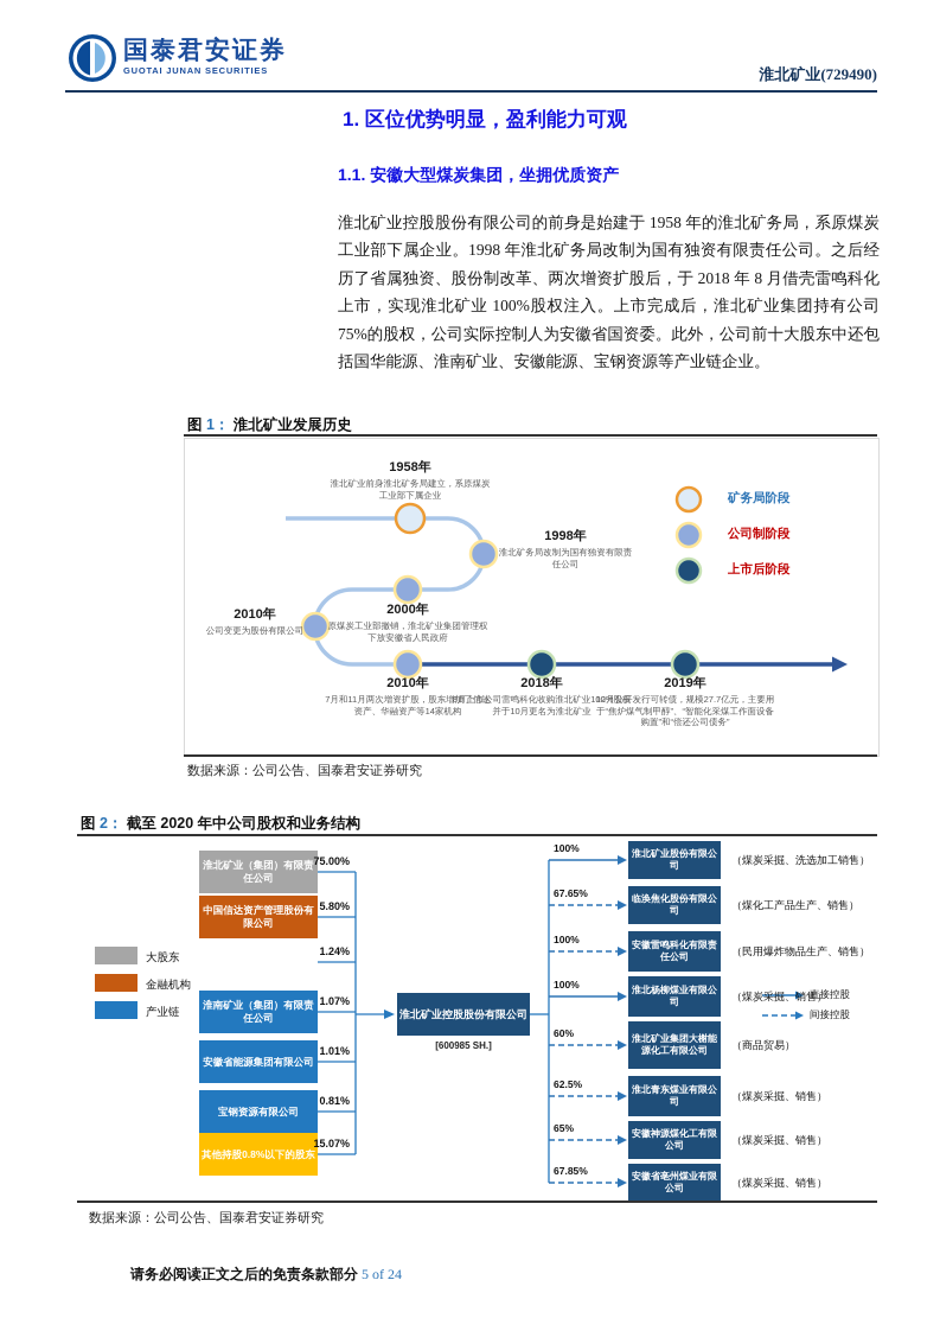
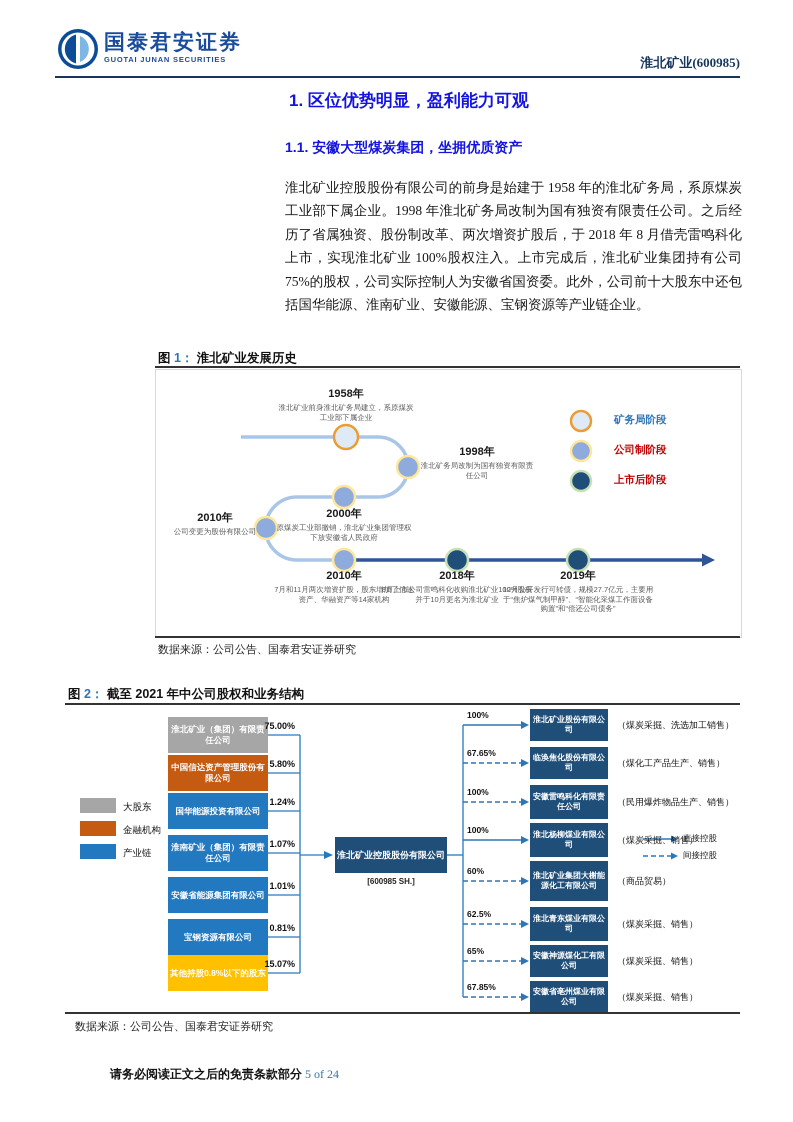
  国泰君安证券
  GUOTAI JUNAN SECURITIES
- 淮北矿业(729490)
+ 淮北矿业(600985)
  1. 区位优势明显，盈利能力可观
  1.1. 安徽大型煤炭集团，坐拥优质资产
  淮北矿业控股股份有限公司的前身是始建于 1958 年的淮北矿务局，系原煤炭工业部下属企业。1998 年淮北矿务局改制为国有独资有限责任公司。之后经历了省属独资、股份制改革、两次增资扩股后，于 2018 年 8 月借壳雷鸣科化上市，实现淮北矿业 100%股权注入。上市完成后，淮北矿业集团持有公司 75%的股权，公司实际控制人为安徽省国资委。此外，公司前十大股东中还包括国华能源、淮南矿业、安徽能源、宝钢资源等产业链企业。
  图 1： 淮北矿业发展历史
  1958年
  淮北矿业前身淮北矿务局建立，系原煤炭工业部下属企业
  1998年
  淮北矿务局改制为国有独资有限责任公司
  2000年
  原煤炭工业部撤销，淮北矿业集团管理权下放安徽省人民政府
  2010年
  公司变更为股份有限公司
  2010年
  7月和11月两次增资扩股，股东增加了信达资产、华融资产等14家机构
  2018年
  8月上市公司雷鸣科化收购淮北矿业100%股权并于10月更名为淮北矿业
  2019年
  12月公开发行可转债，规模27.7亿元，主要用于“焦炉煤气制甲醇”、“智能化采煤工作面设备购置”和“偿还公司债务”
  矿务局阶段
  公司制阶段
  上市后阶段
  数据来源：公司公告、国泰君安证券研究
- 图 2： 截至 2020 年中公司股权和业务结构
+ 图 2： 截至 2021 年中公司股权和业务结构
  大股东
  金融机构
  产业链
  淮北矿业（集团）有限责任公司
  中国信达资产管理股份有限公司
+ 国华能源投资有限公司
  淮南矿业（集团）有限责任公司
  安徽省能源集团有限公司
  宝钢资源有限公司
  其他持股0.8%以下的股东
  75.00%
  5.80%
  1.24%
  1.07%
  1.01%
  0.81%
  15.07%
  淮北矿业控股股份有限公司
  [600985 SH.]
  100%
  67.65%
  100%
  100%
  60%
  62.5%
  65%
  67.85%
  淮北矿业股份有限公司
  临涣焦化股份有限公司
  安徽雷鸣科化有限责任公司
  淮北杨柳煤业有限公司
  淮北矿业集团大榭能源化工有限公司
  淮北青东煤业有限公司
  安徽神源煤化工有限公司
  安徽省亳州煤业有限公司
  （煤炭采掘、洗选加工销售）
  （煤化工产品生产、销售）
  （民用爆炸物品生产、销售）
  （煤炭采掘、销售）
  （商品贸易）
  （煤炭采掘、销售）
  （煤炭采掘、销售）
  （煤炭采掘、销售）
  直接控股
  间接控股
  数据来源：公司公告、国泰君安证券研究
  请务必阅读正文之后的免责条款部分 5 of 24
